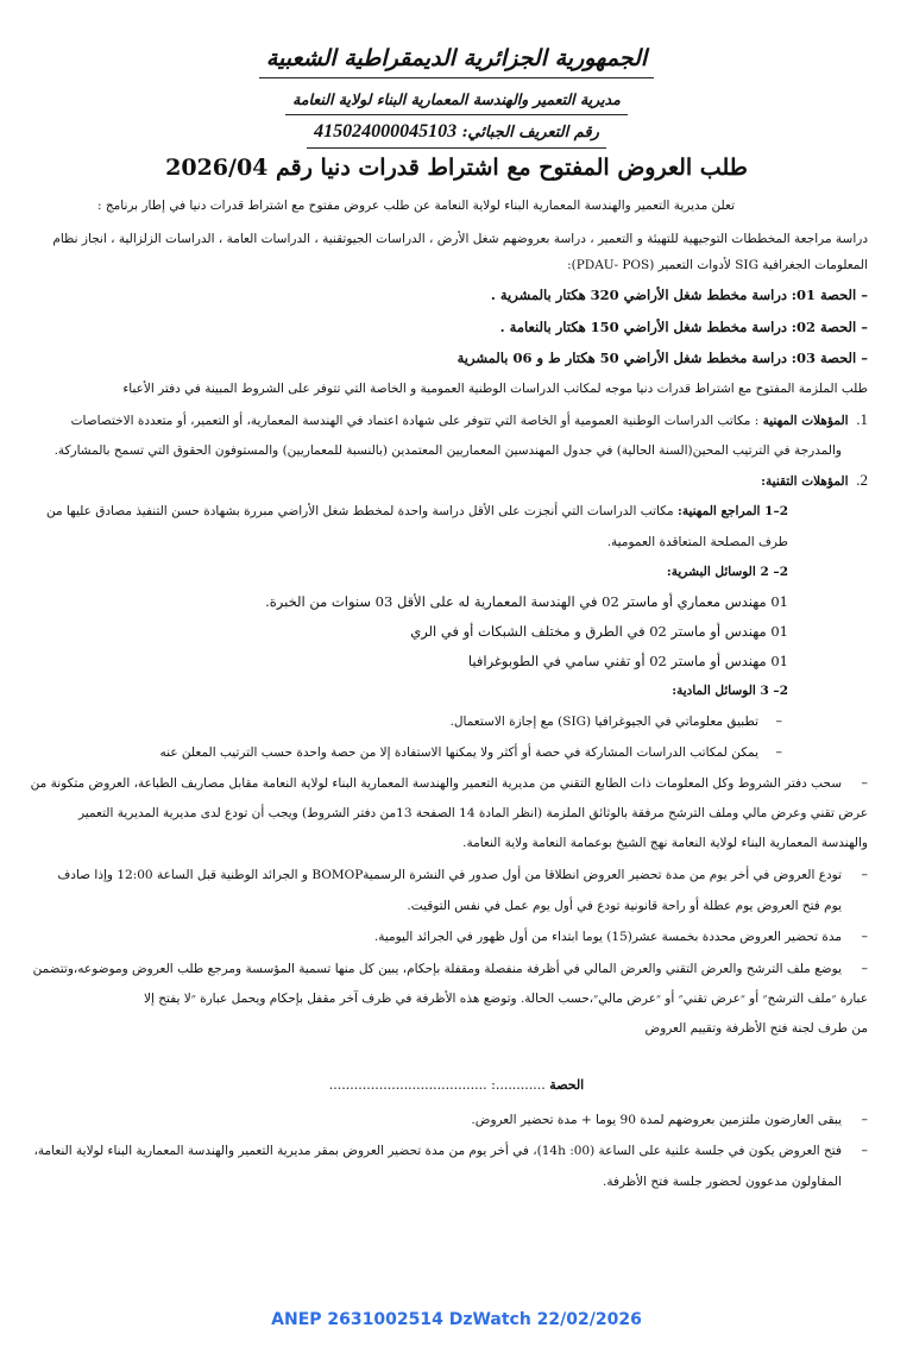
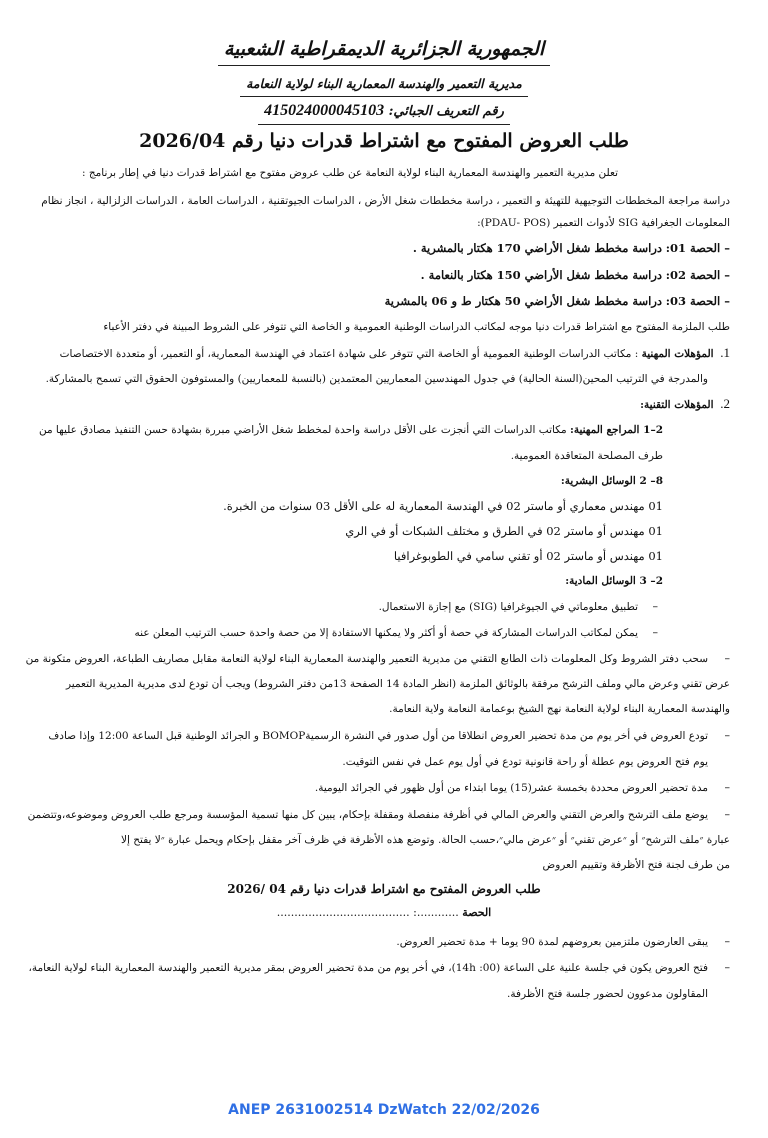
  الجمهورية الجزائرية الديمقراطية الشعبية
  مديرية التعمير والهندسة المعمارية البناء لولاية النعامة
  رقم التعريف الجبائي: 415024000045103
  طلب العروض المفتوح مع اشتراط قدرات دنيا رقم 2026/04
  تعلن مديرية التعمير والهندسة المعمارية البناء لولاية النعامة عن طلب عروض مفتوح مع اشتراط قدرات دنيا في إطار برنامج :
- دراسة مراجعة المخططات التوجيهية للتهيئة و التعمير ، دراسة بعروضهم شغل الأرض ، الدراسات الجيوتقنية ، الدراسات العامة ، الدراسات الزلزالية ، انجاز نظام
+ دراسة مراجعة المخططات التوجيهية للتهيئة و التعمير ، دراسة مخططات شغل الأرض ، الدراسات الجيوتقنية ، الدراسات العامة ، الدراسات الزلزالية ، انجاز نظام
  المعلومات الجغرافية SIG لأدوات التعمير (PDAU- POS):
- – الحصة 01: دراسة مخطط شغل الأراضي 320 هكتار بالمشرية .
+ – الحصة 01: دراسة مخطط شغل الأراضي 170 هكتار بالمشرية .
  – الحصة 02: دراسة مخطط شغل الأراضي 150 هكتار بالنعامة .
  – الحصة 03: دراسة مخطط شغل الأراضي 50 هكتار ط و 06 بالمشرية
  طلب الملزمة المفتوح مع اشتراط قدرات دنيا موجه لمكاتب الدراسات الوطنية العمومية و الخاصة التي تتوفر على الشروط المبينة في دفتر الأعباء
  1. المؤهلات المهنية : مكاتب الدراسات الوطنية العمومية أو الخاصة التي تتوفر على شهادة اعتماد في الهندسة المعمارية، أو التعمير، أو متعددة الاختصاصات
  والمدرجة في الترتيب المحين(السنة الحالية) في جدول المهندسين المعماريين المعتمدين (بالنسبة للمعماريين) والمستوفون الحقوق التي تسمح بالمشاركة.
  2. المؤهلات التقنية:
  2–1 المراجع المهنية: مكاتب الدراسات التي أنجزت على الأقل دراسة واحدة لمخطط شغل الأراضي مبررة بشهادة حسن التنفيذ مصادق عليها من
  طرف المصلحة المتعاقدة العمومية.
- 2– 2 الوسائل البشرية:
+ 8– 2 الوسائل البشرية:
  01 مهندس معماري أو ماستر 02 في الهندسة المعمارية له على الأقل 03 سنوات من الخبرة.
  01 مهندس أو ماستر 02 في الطرق و مختلف الشبكات أو في الري
  01 مهندس أو ماستر 02 أو تقني سامي في الطوبوغرافيا
  2– 3 الوسائل المادية:
  –
  تطبيق معلوماتي في الجيوغرافيا (SIG) مع إجازة الاستعمال.
  –
  يمكن لمكاتب الدراسات المشاركة في حصة أو أكثر ولا يمكنها الاستفادة إلا من حصة واحدة حسب الترتيب المعلن عنه
  –
  سحب دفتر الشروط وكل المعلومات ذات الطابع التقني من مديرية التعمير والهندسة المعمارية البناء لولاية النعامة مقابل مصاريف الطباعة، العروض متكونة من
  عرض تقني وعرض مالي وملف الترشح مرفقة بالوثائق الملزمة (انظر المادة 14 الصفحة 13من دفتر الشروط) ويجب أن تودع لدى مديرية المديرية التعمير
  والهندسة المعمارية البناء لولاية النعامة نهج الشيخ بوعمامة النعامة ولاية النعامة.
  –
  تودع العروض في أخر يوم من مدة تحضير العروض انطلاقا من أول صدور في النشرة الرسميةBOMOP و الجرائد الوطنية قبل الساعة 12:00 وإذا صادف
  يوم فتح العروض يوم عطلة أو راحة قانونية تودع في أول يوم عمل في نفس التوقيت.
  –
  مدة تحضير العروض محددة بخمسة عشر(15) يوما ابتداء من أول ظهور في الجرائد اليومية.
  –
  يوضع ملف الترشح والعرض التقني والعرض المالي في أظرفة منفصلة ومقفلة بإحكام، يبين كل منها تسمية المؤسسة ومرجع طلب العروض وموضوعه،وتتضمن
  عبارة ״ملف الترشح״ أو ״عرض تقني״ أو ״عرض مالي״،حسب الحالة. وتوضع هذه الأظرفة في ظرف آخر مقفل بإحكام ويحمل عبارة ״لا يفتح إلا
  من طرف لجنة فتح الأظرفة وتقييم العروض
+ طلب العروض المفتوح مع اشتراط قدرات دنيا رقم 04 /2026
  الحصة ............: ......................................
  –
  يبقى العارضون ملتزمين بعروضهم لمدة 90 يوما + مدة تحضير العروض.
  –
  فتح العروض يكون في جلسة علنية على الساعة (00: 14h)، في أخر يوم من مدة تحضير العروض بمقر مديرية التعمير والهندسة المعمارية البناء لولاية النعامة،
  المقاولون مدعوون لحضور جلسة فتح الأظرفة.
  ANEP 2631002514 DzWatch 22/02/2026
